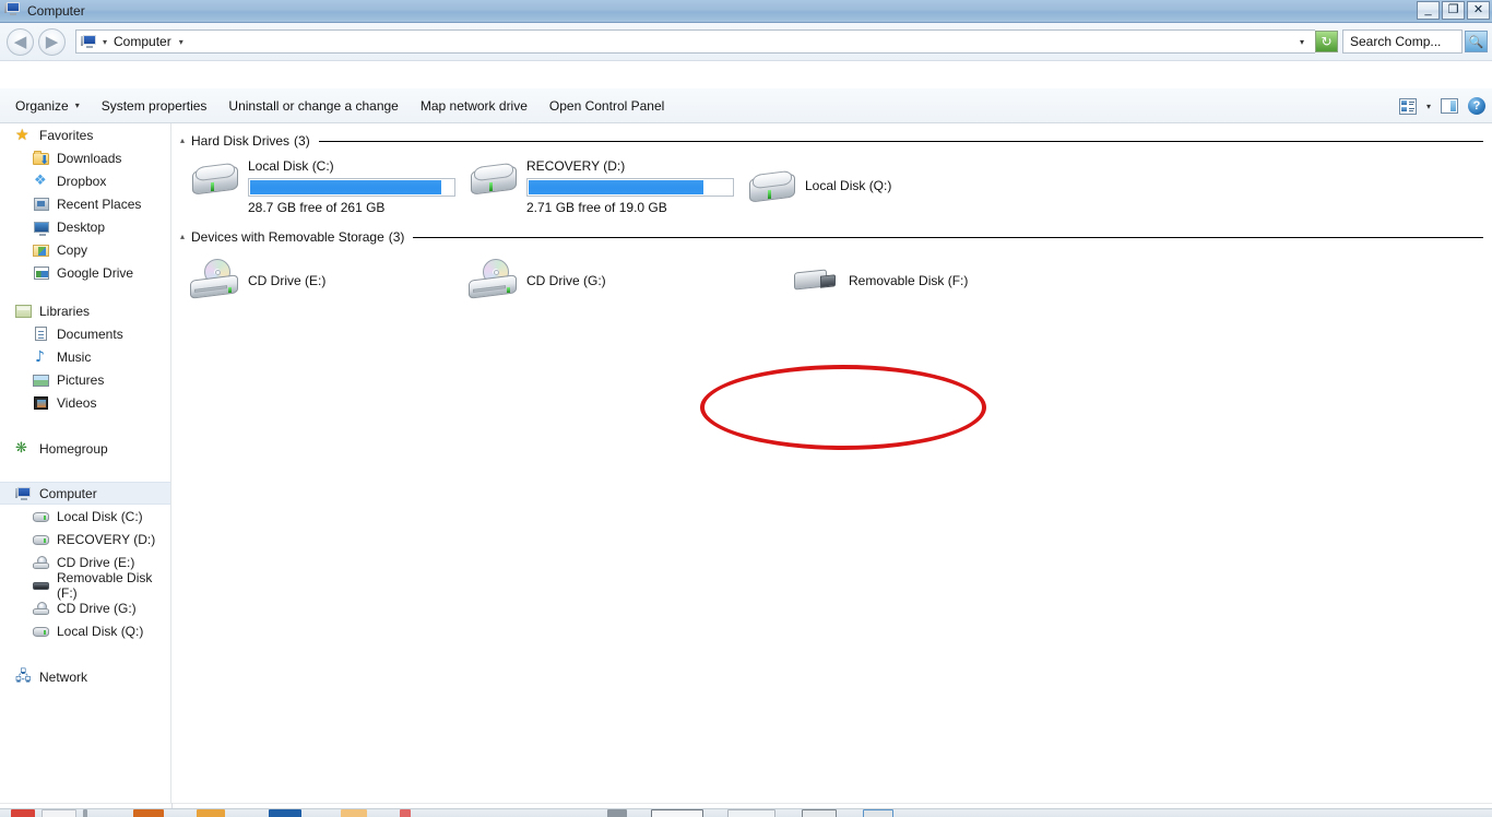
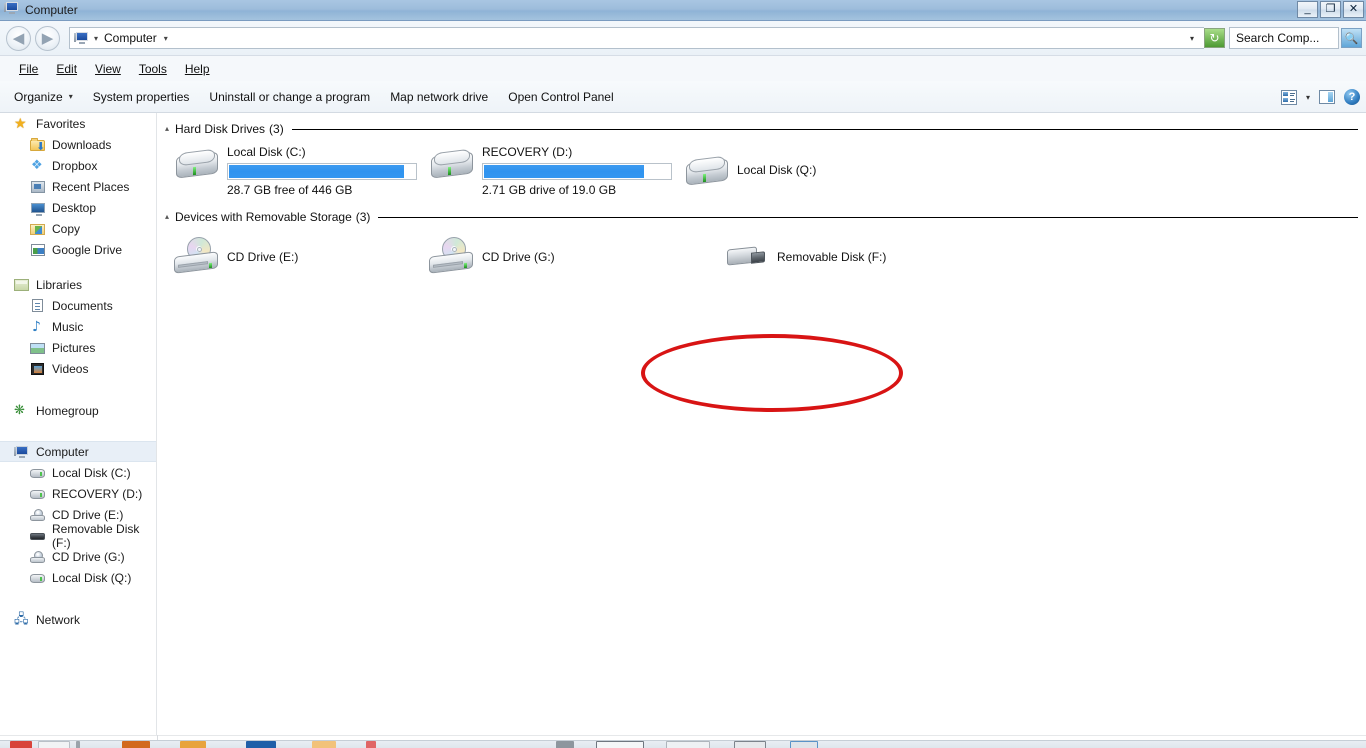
  Computer
  _
  ❐
  ✕
  ◀
  ▶
  ▾
  Computer
  ▾
  ▾
  ↻
  Search Comp...
  🔍
+ File
+ Edit
+ View
+ Tools
+ Help
  Organize
  ▾
  System properties
- Uninstall or change a change
+ Uninstall or change a program
  Map network drive
  Open Control Panel
  ▾
  ?
  ★
  Favorites
  ⬇
  Downloads
  ❖
  Dropbox
  Recent Places
  Desktop
  Copy
  Google Drive
  Libraries
  Documents
  ♪
  Music
  Pictures
  Videos
  ❋
  Homegroup
  Computer
  Local Disk (C:)
  RECOVERY (D:)
  CD Drive (E:)
  Removable Disk (F:)
  CD Drive (G:)
  Local Disk (Q:)
  🖧
  Network
  ▴
  Hard Disk Drives
  (3)
  Local Disk (C:)
- 28.7 GB free of 261 GB
+ 28.7 GB free of 446 GB
  RECOVERY (D:)
- 2.71 GB free of 19.0 GB
+ 2.71 GB drive of 19.0 GB
  Local Disk (Q:)
  ▴
  Devices with Removable Storage
  (3)
  CD Drive (E:)
  CD Drive (G:)
  Removable Disk (F:)
